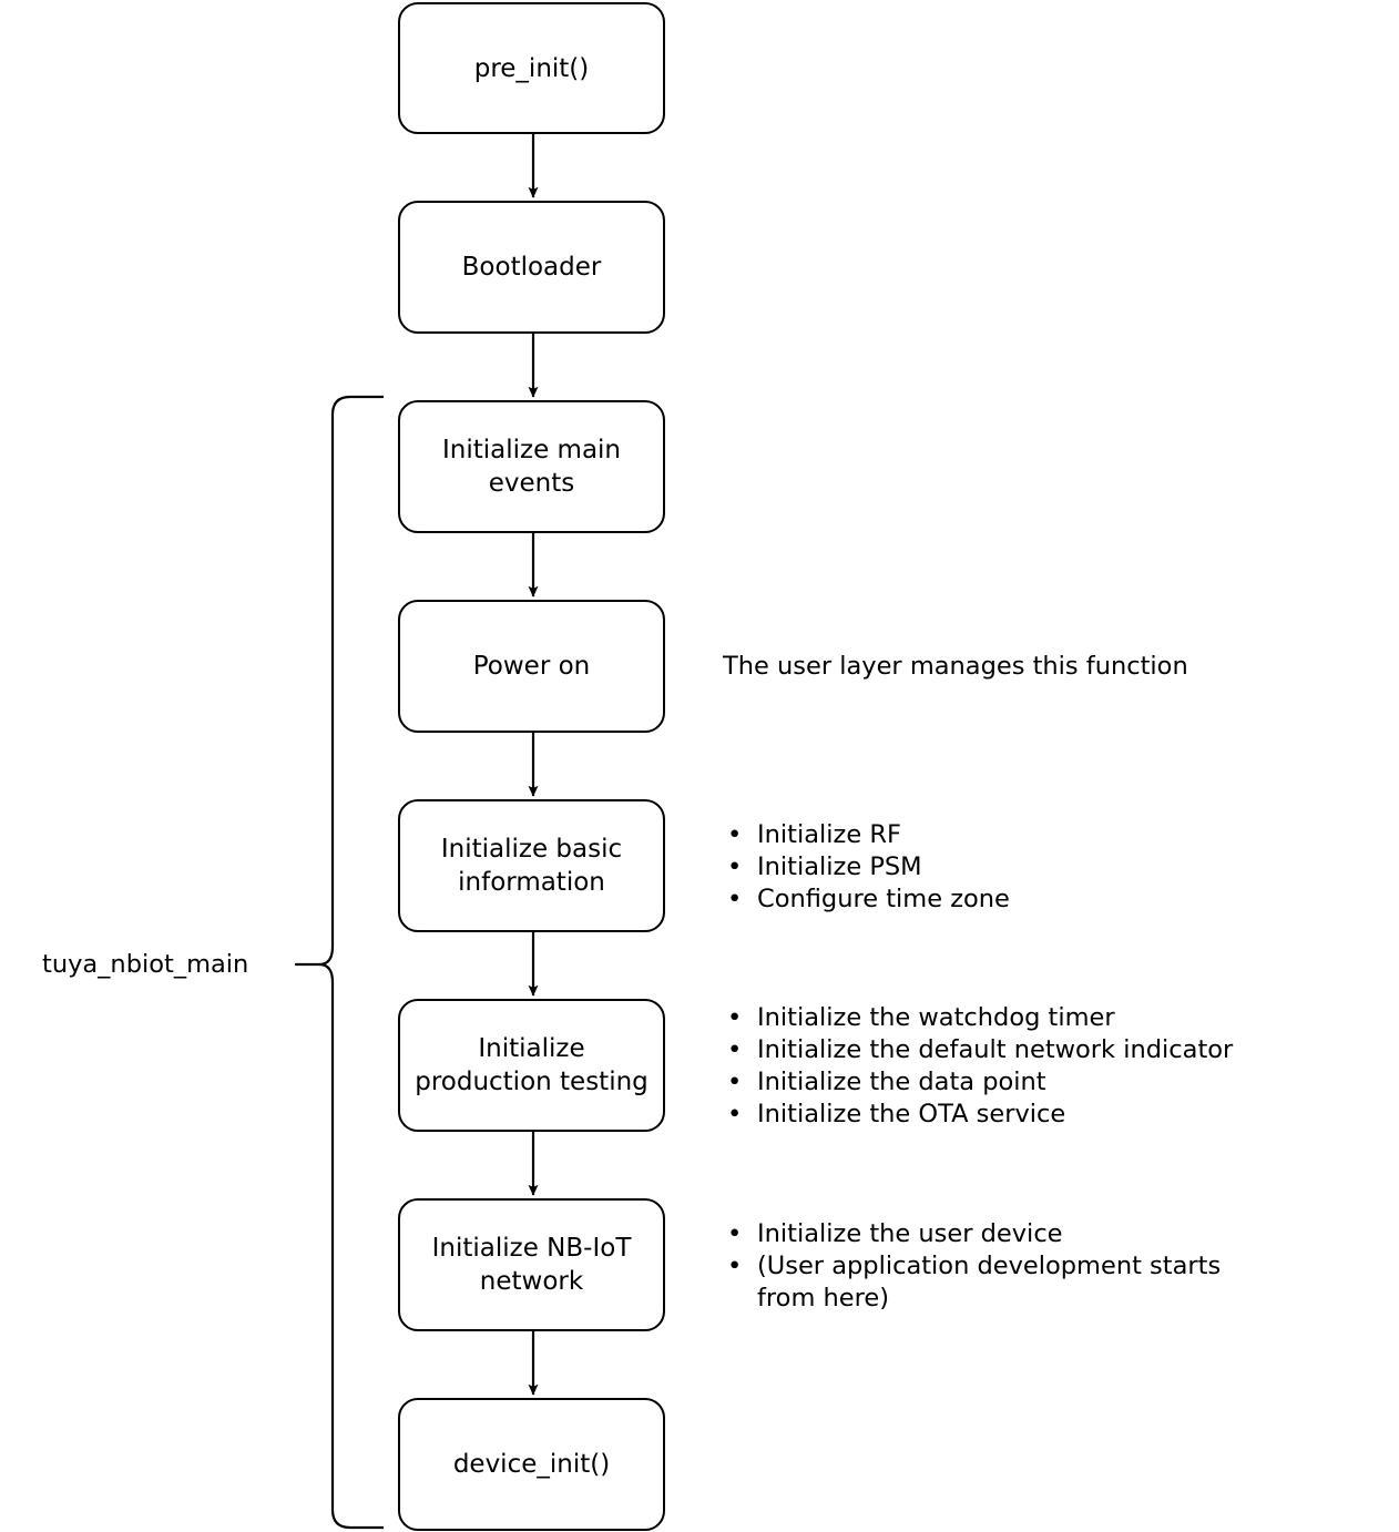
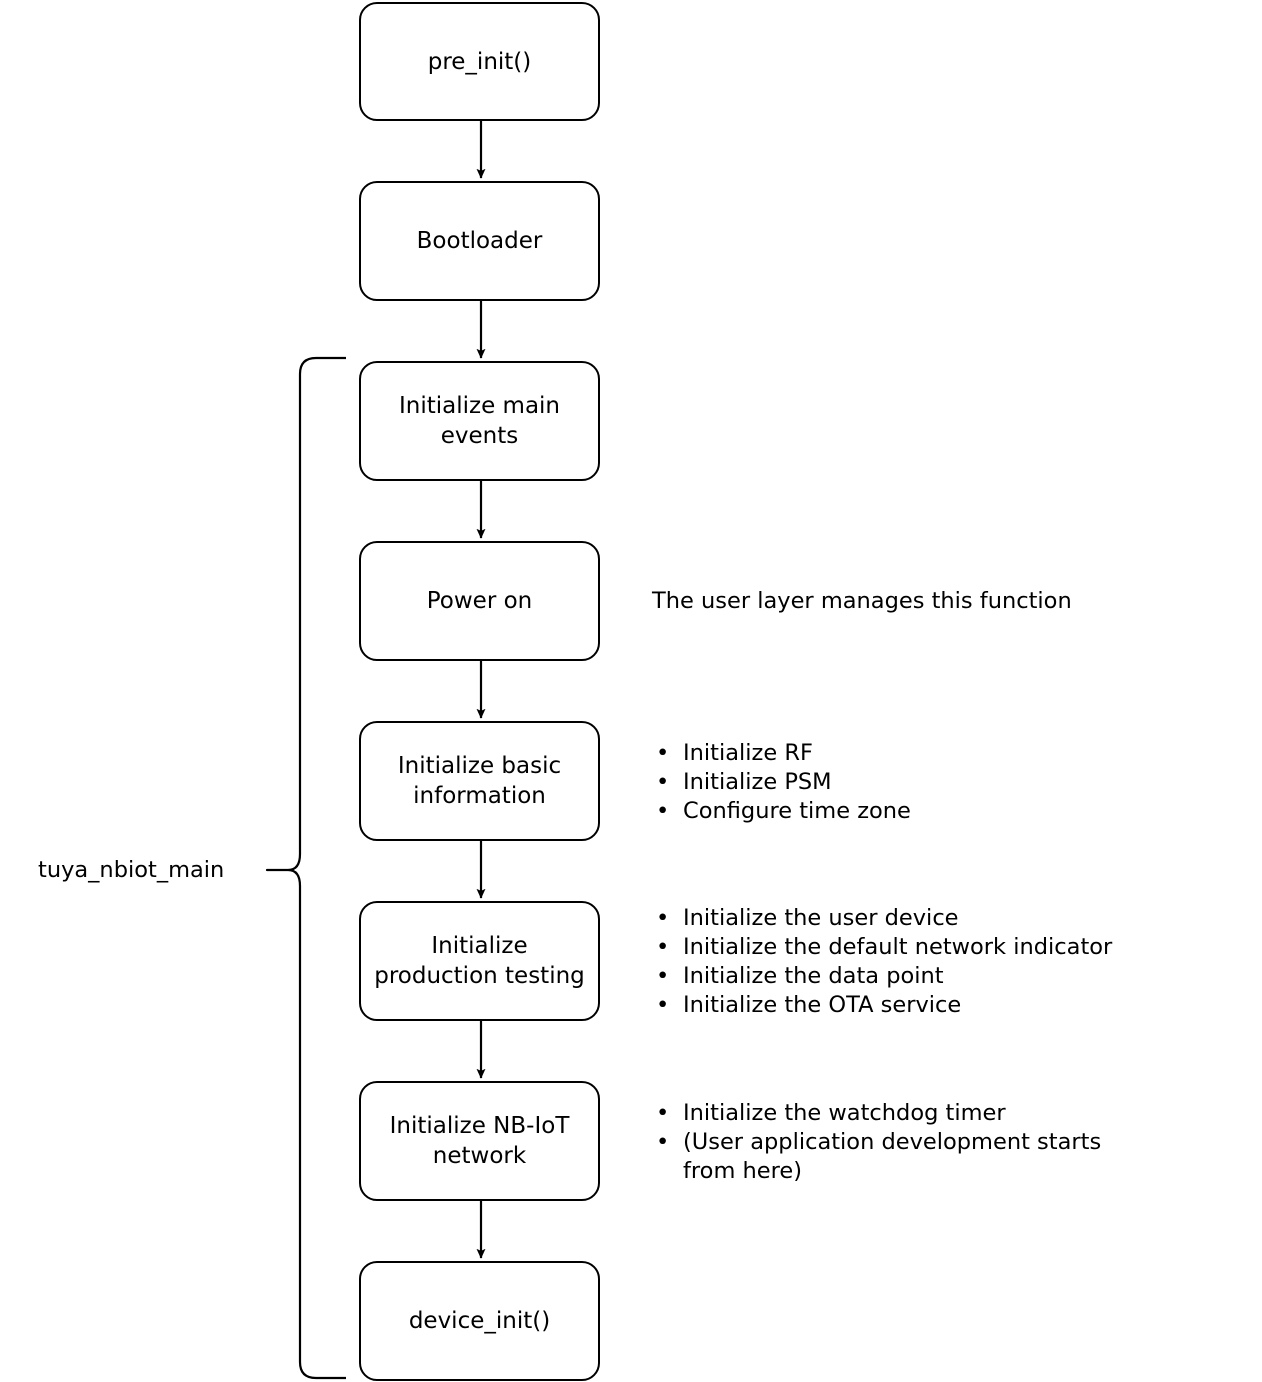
  pre_init()
  Bootloader
  Initialize main
  events
  Power on
  Initialize basic
  information
  Initialize
  production testing
  Initialize NB-IoT
  network
  device_init()
  tuya_nbiot_main
  The user layer manages this function
  •
  Initialize RF
  •
  Initialize PSM
  •
  Configure time zone
  •
- Initialize the watchdog timer
+ Initialize the user device
  •
  Initialize the default network indicator
  •
  Initialize the data point
  •
  Initialize the OTA service
  •
- Initialize the user device
+ Initialize the watchdog timer
  •
  (User application development starts from here)
